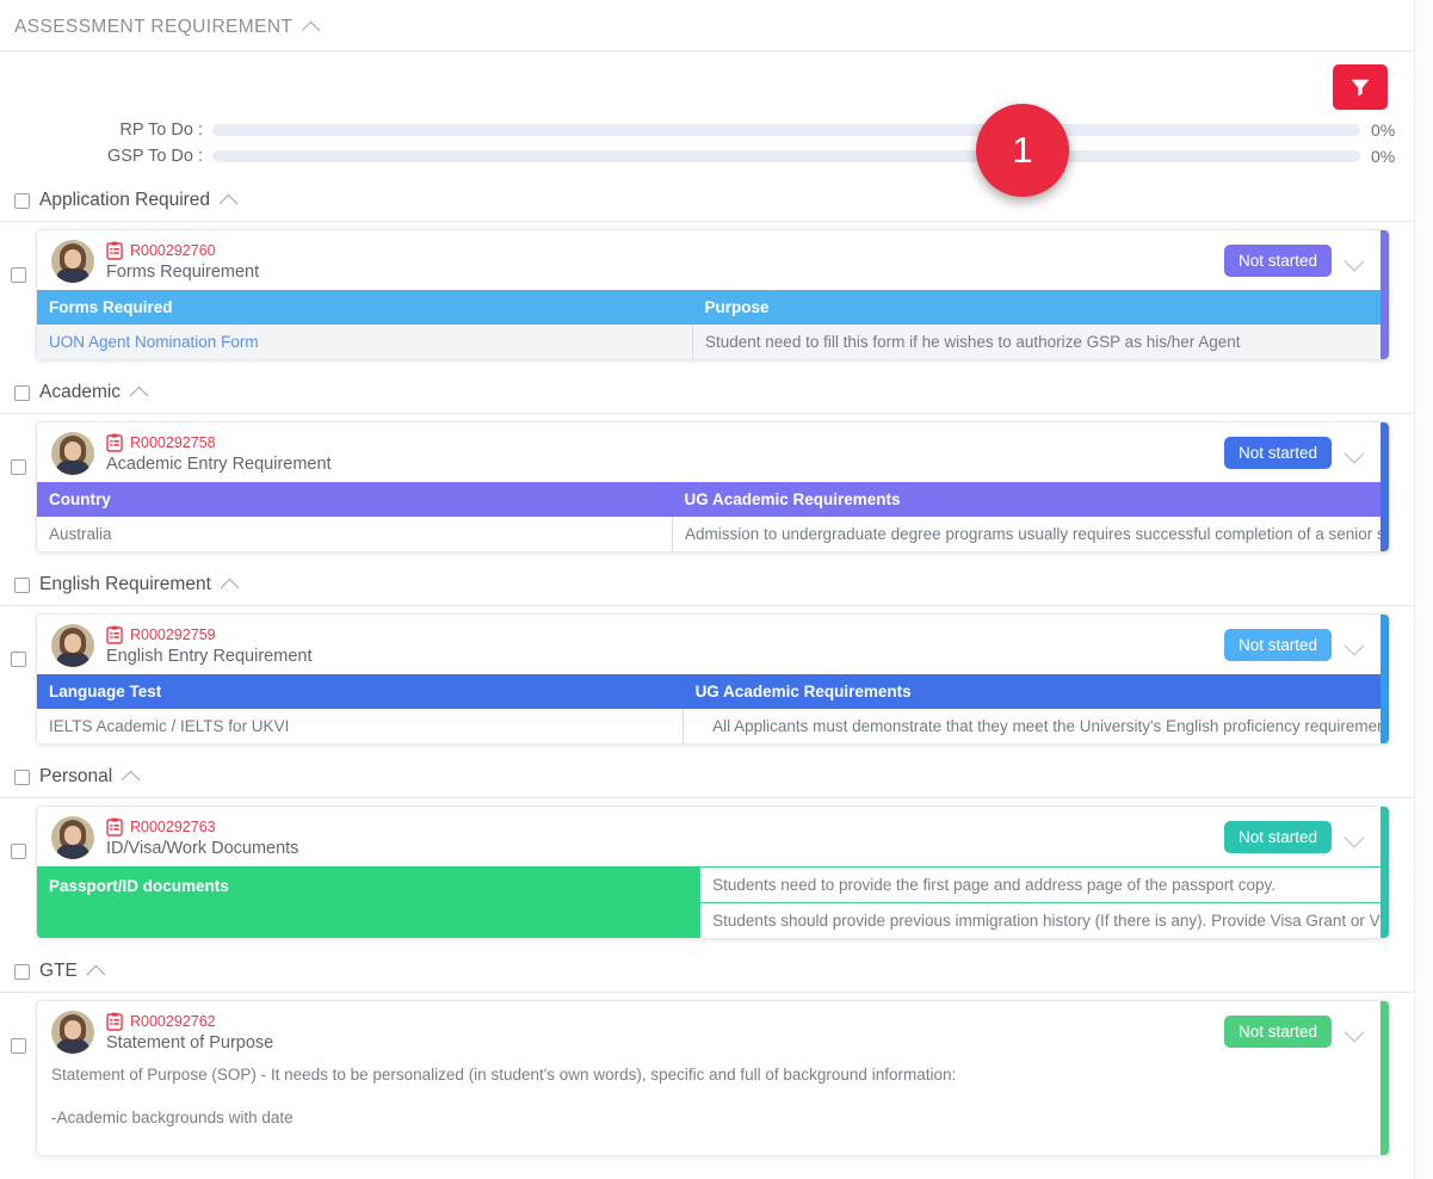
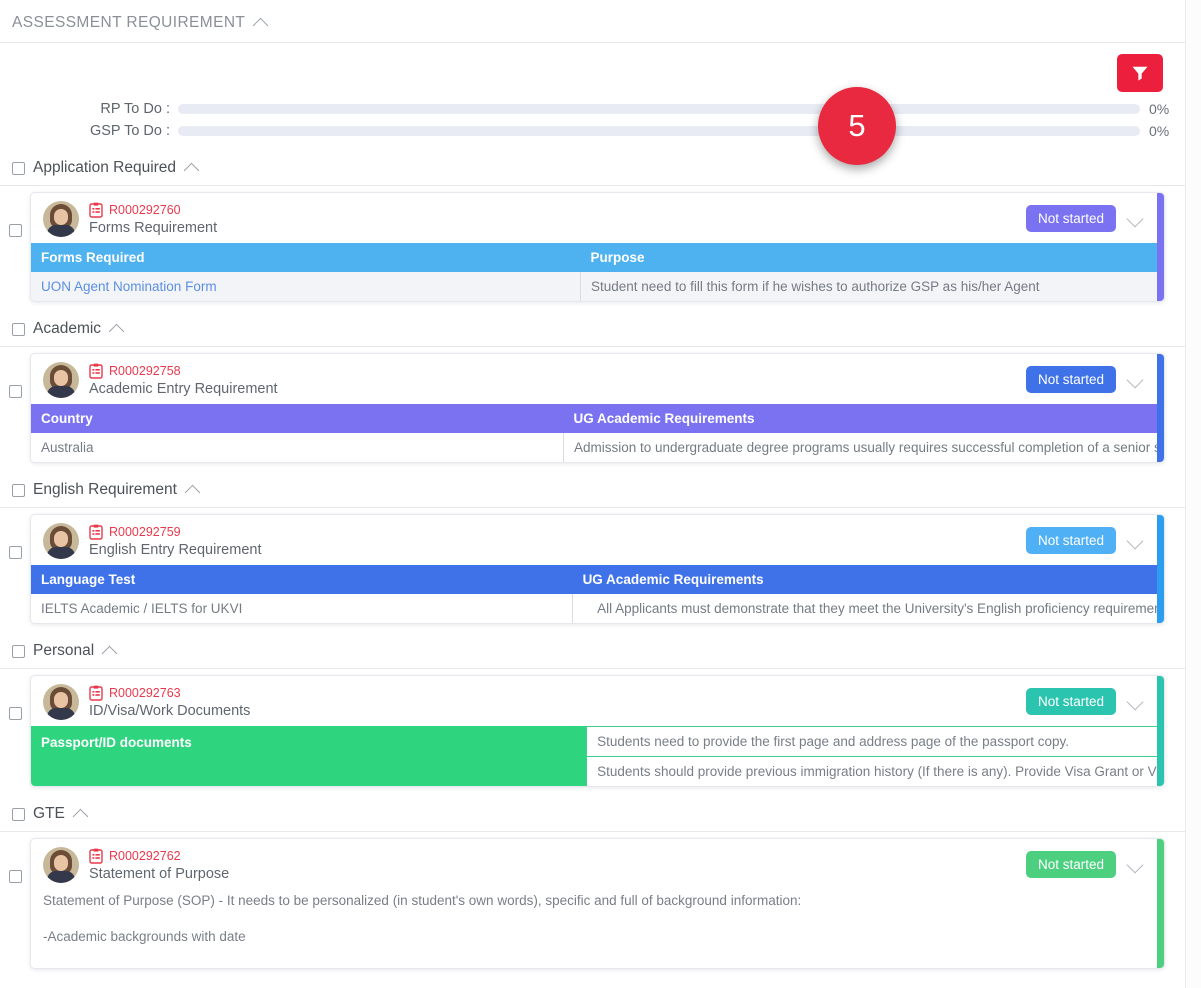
  ASSESSMENT REQUIREMENT
- 1
+ 5
  RP To Do :
  0%
  GSP To Do :
  0%
  Application Required
  R000292760
  Forms Requirement
  Not started
  Forms Required	Purpose
  UON Agent Nomination Form	Student need to fill this form if he wishes to authorize GSP as his/her Agent
  Academic
  R000292758
  Academic Entry Requirement
  Not started
  Country	UG Academic Requirements
  Australia	Admission to undergraduate degree programs usually requires successful completion of a senior
  English Requirement
  R000292759
  English Entry Requirement
  Not started
  Language Test	UG Academic Requirements
  IELTS Academic / IELTS for UKVI	All Applicants must demonstrate that they meet the University's English proficiency requireme
  Personal
  R000292763
  ID/Visa/Work Documents
  Not started
  Passport/ID documents	Students need to provide the first page and address page of the passport copy. Students should provide previous immigration history (If there is any). Provide Visa Grant or V
  GTE
  R000292762
  Statement of Purpose
  Not started
  Statement of Purpose (SOP) - It needs to be personalized (in student's own words), specific and full of background information:
  -Academic backgrounds with date
